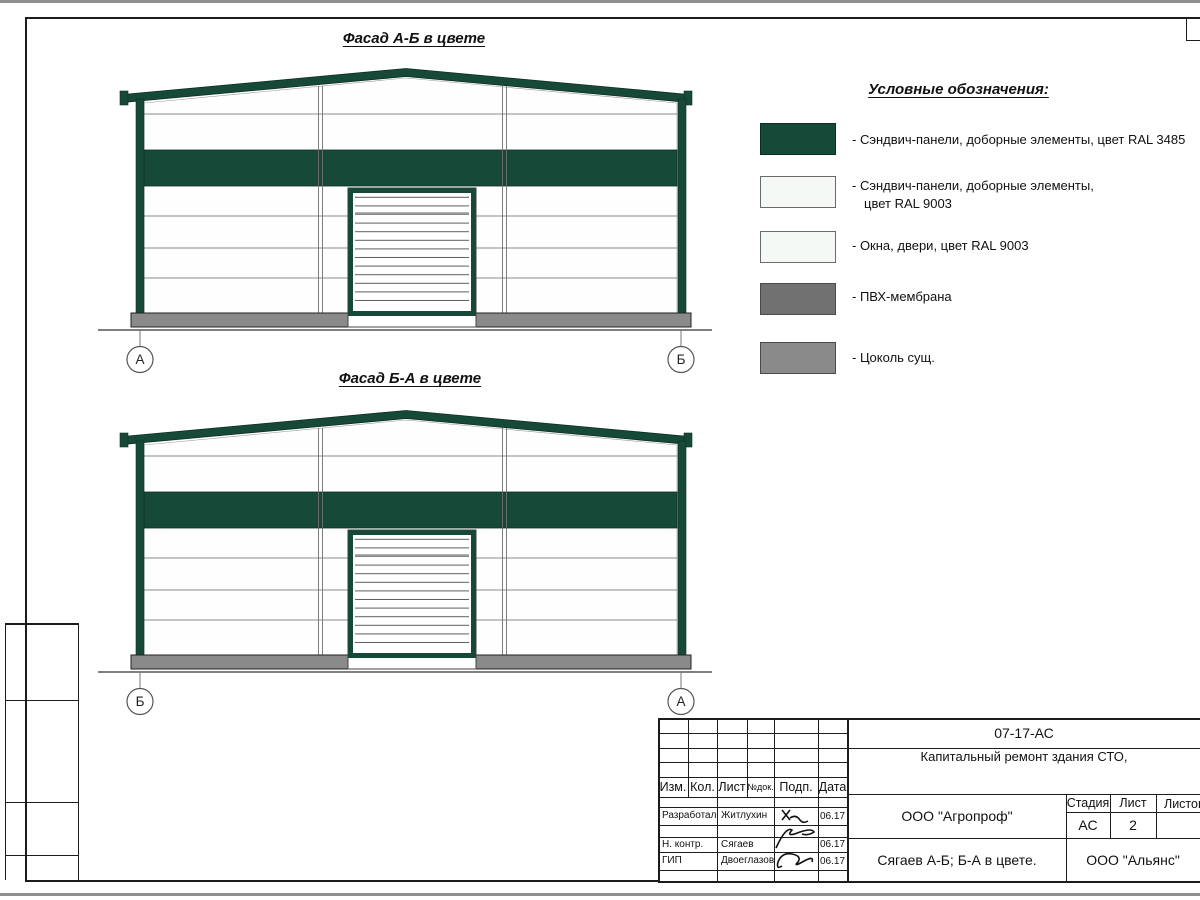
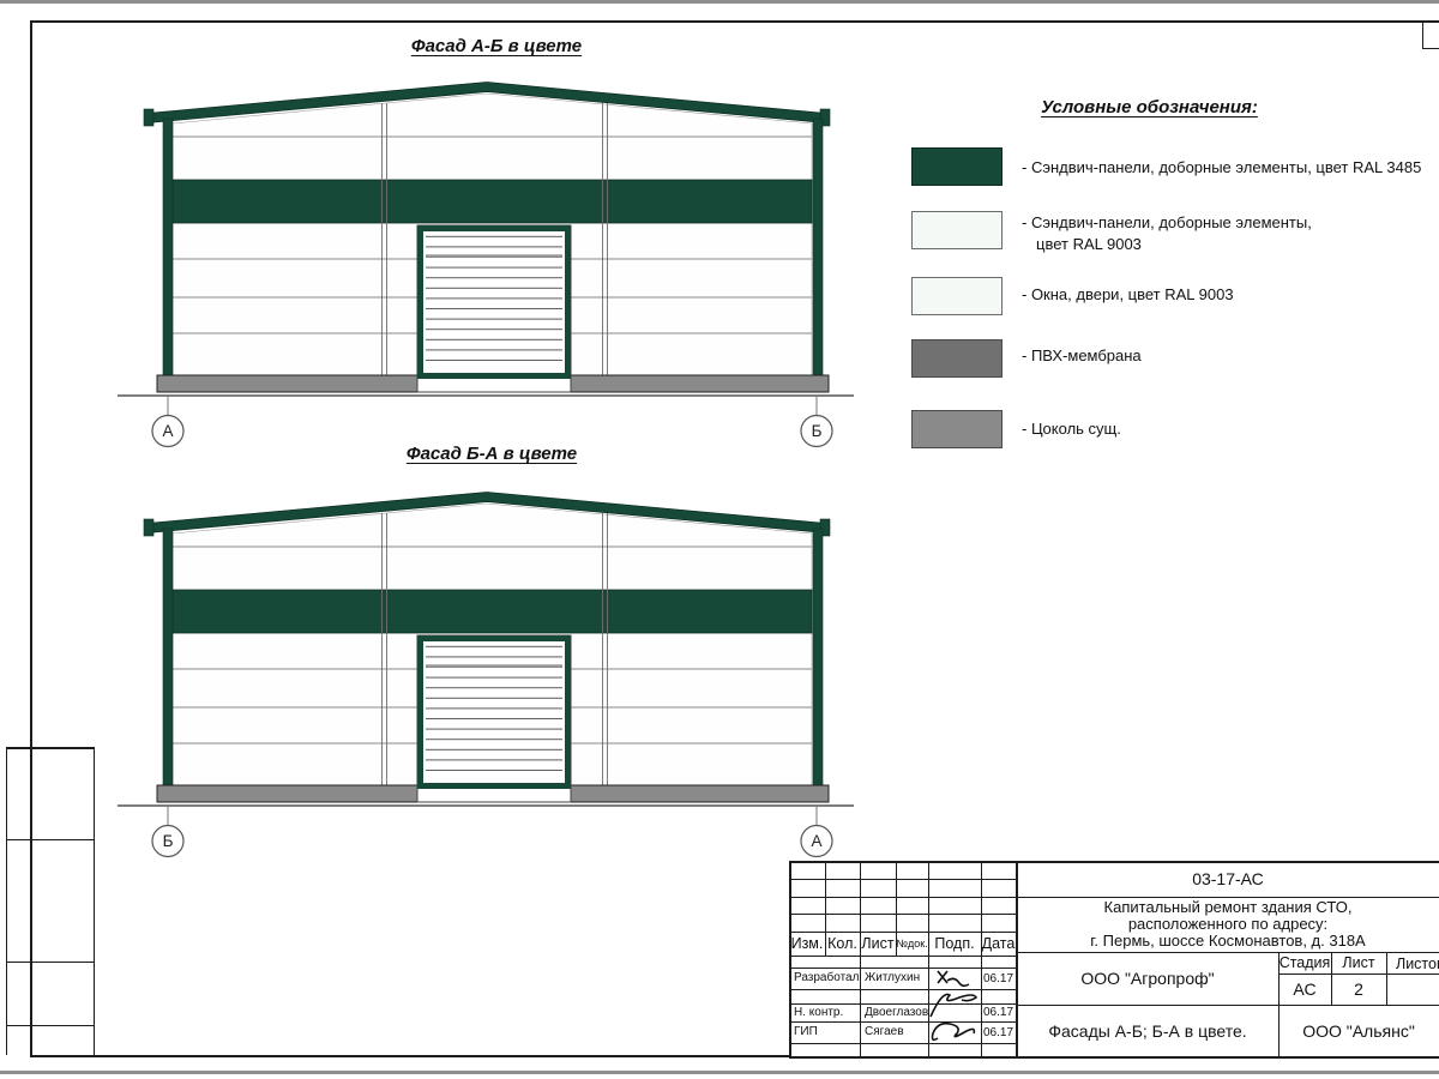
  Фасад А-Б в цвете
  Фасад Б-А в цвете
  А
  Б
  Б
  А
  Условные обозначения:
  - Сэндвич-панели, доборные элементы, цвет RAL 3485
  - Сэндвич-панели, доборные элементы,
  цвет RAL 9003
  - Окна, двери, цвет RAL 9003
  - ПВХ-мембрана
  - Цоколь сущ.
  Изм.
  Кол.
  Лист
  №док.
  Подп.
  Дата
  Разработал
  Житлухин
  06.17
  Н. контр.
- Сягаев
+ Двоеглазов
  06.17
  ГИП
- Двоеглазов
+ Сягаев
  06.17
- 07-17-АС
+ 03-17-АС
  Капитальный ремонт здания СТО,
+ расположенного по адресу:
+ г. Пермь, шоссе Космонавтов, д. 318А
  ООО "Агропроф"
  Стадия
  Лист
  Листо
  АС
  2
- Сягаев А-Б; Б-А в цвете.
+ Фасады А-Б; Б-А в цвете.
  ООО "Альянс"
